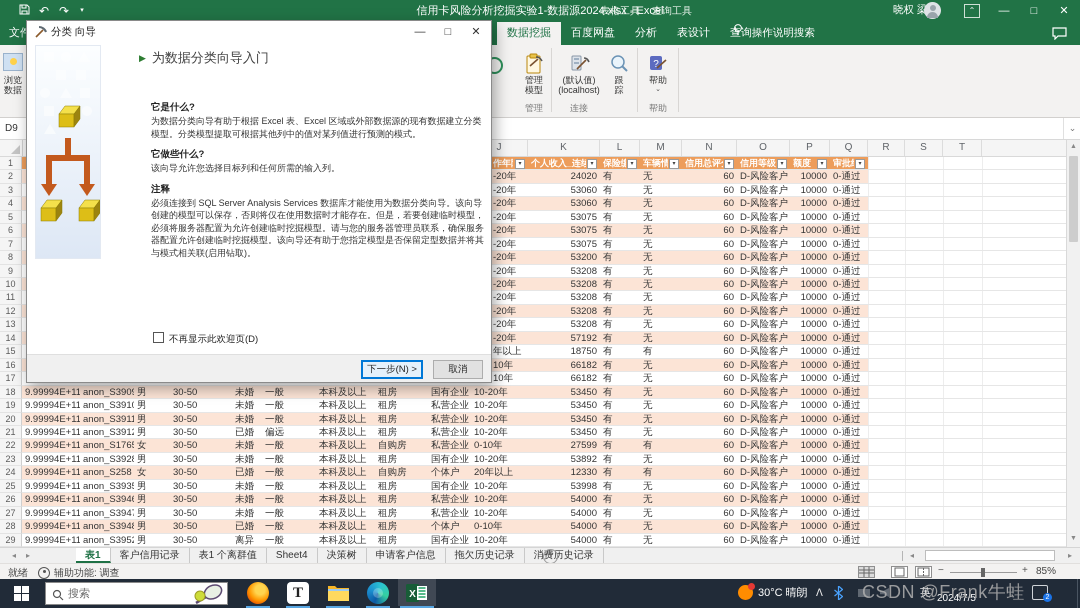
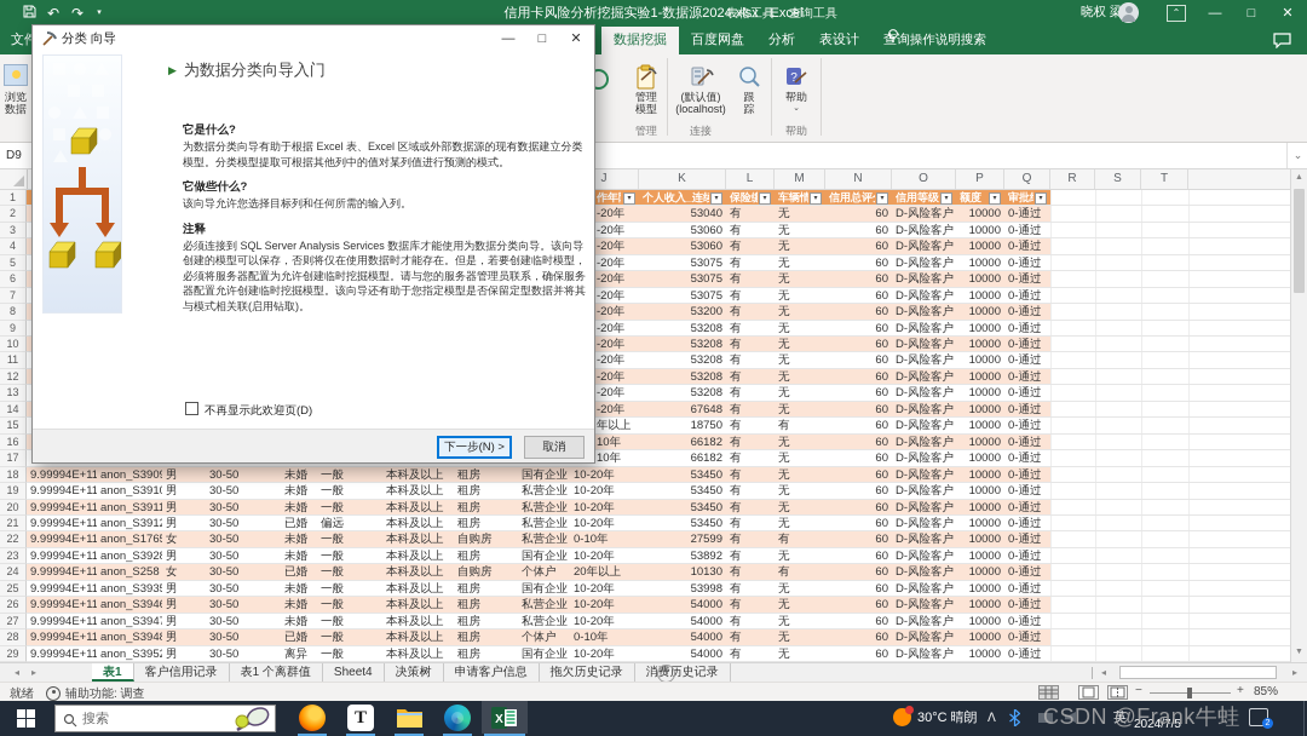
  ↶
  ↷
  信用卡风险分析挖掘实验1-数据源2024.xlsx - Excel
  表格工具
  查询工具
  晓权 梁
  ⌃
  —
  □
  ✕
  数据挖掘
  百度网盘
  分析
  表设计
  查询
  操作说明搜索
  浏览
  数据
  管理
  模型
  (默认值)
  (localhost)
  跟
  踪
  ?
  帮助
  管理
  连接
  帮助
  D9
  ⌄
  J
  K
  L
  M
  N
  O
  P
  Q
  R
  S
  T
  1
  2
  3
  4
  5
  6
  7
  8
  9
  10
  11
  12
  13
  14
  15
  16
  17
  18
  19
  20
  21
  22
  23
  24
  25
  26
  27
  28
  29
  个人收入_连续
  保险缴
  车辆情
  信用总评
  信用等级
  额度
  -20年
- 24020
+ 53040
  有
  无
  60
  D-风险客户
  10000
  0-通过
  -20年
  53060
  有
  无
  60
  D-风险客户
  10000
  0-通过
  -20年
  53060
  有
  无
  60
  D-风险客户
  10000
  0-通过
  -20年
  53075
  有
  无
  60
  D-风险客户
  10000
  0-通过
  -20年
  53075
  有
  无
  60
  D-风险客户
  10000
  0-通过
  -20年
  53075
  有
  无
  60
  D-风险客户
  10000
  0-通过
  -20年
  53200
  有
  无
  60
  D-风险客户
  10000
  0-通过
  -20年
  53208
  有
  无
  60
  D-风险客户
  10000
  0-通过
  -20年
  53208
  有
  无
  60
  D-风险客户
  10000
  0-通过
  -20年
  53208
  有
  无
  60
  D-风险客户
  10000
  0-通过
  -20年
  53208
  有
  无
  60
  D-风险客户
  10000
  0-通过
  -20年
  53208
  有
  无
  60
  D-风险客户
  10000
  0-通过
  -20年
- 57192
+ 67648
  有
  无
  60
  D-风险客户
  10000
  0-通过
  年以上
  18750
  有
  有
  60
  D-风险客户
  10000
  0-通过
  10年
  66182
  有
  无
  60
  D-风险客户
  10000
  0-通过
  10年
  66182
  有
  无
  60
  D-风险客户
  10000
  0-通过
  9.99994E+11
  anon_S390
  男
  30-50
  未婚
  一般
  本科及以上
  租房
  国有企业
  10-20年
  53450
  有
  无
  60
  D-风险客户
  10000
  0-通过
  9.99994E+11
  anon_S391
  男
  30-50
  未婚
  一般
  本科及以上
  租房
  私营企业
  10-20年
  53450
  有
  无
  60
  D-风险客户
  10000
  0-通过
  9.99994E+11
  anon_S3911
  男
  30-50
  未婚
  一般
  本科及以上
  租房
  私营企业
  10-20年
  53450
  有
  无
  60
  D-风险客户
  10000
  0-通过
  9.99994E+11
  anon_S391
  男
  30-50
  已婚
  偏远
  本科及以上
  租房
  私营企业
  10-20年
  53450
  有
  无
  60
  D-风险客户
  10000
  0-通过
  9.99994E+11
  anon_S176
  女
  30-50
  未婚
  一般
  本科及以上
  自购房
  私营企业
  0-10年
  27599
  有
  有
  60
  D-风险客户
  10000
  0-通过
  9.99994E+11
  anon_S392
  男
  30-50
  未婚
  一般
  本科及以上
  租房
  国有企业
  10-20年
  53892
  有
  无
  60
  D-风险客户
  10000
  0-通过
  9.99994E+11
  anon_S258
  女
  30-50
  已婚
  一般
  本科及以上
  自购房
  个体户
  20年以上
- 12330
+ 10130
  有
  有
  60
  D-风险客户
  10000
  0-通过
  9.99994E+11
  anon_S393
  男
  30-50
  未婚
  一般
  本科及以上
  租房
  国有企业
  10-20年
  53998
  有
  无
  60
  D-风险客户
  10000
  0-通过
  9.99994E+11
  anon_S394
  男
  30-50
  未婚
  一般
  本科及以上
  租房
  私营企业
  10-20年
  54000
  有
  无
  60
  D-风险客户
  10000
  0-通过
  9.99994E+11
  anon_S394
  男
  30-50
  未婚
  一般
  本科及以上
  租房
  私营企业
  10-20年
  54000
  有
  无
  60
  D-风险客户
  10000
  0-通过
  9.99994E+11
  anon_S394
  男
  30-50
  已婚
  一般
  本科及以上
  租房
  个体户
  0-10年
  54000
  有
  无
  60
  D-风险客户
  10000
  0-通过
  9.99994E+11
  anon_S395
  男
  30-50
  离异
  一般
  本科及以上
  租房
  国有企业
  10-20年
  54000
  有
  无
  60
  D-风险客户
  10000
  0-通过
  ◂
  ▸
  表1
  客户信用记录
  表1 个离群值
  Sheet4
  决策树
  申请客户信息
  拖欠历史记录
  消费历史记录
  +
  ◂
  ▸
  就绪
  辅助功能: 调查
  −
  +
  85%
  搜索
  T
  X
  30°C 晴朗
  ᐱ
  英
  2024/7/5
  CSDN @Frank牛蛙
  分类 向导
  —
  □
  ✕
  ▶ 为数据分类向导入门
  它是什么?
  为数据分类向导有助于根据 Excel 表、Excel 区域或外部数据源的现有数据建立分类模型。分类模型提取可根据其他列中的值对某列值进行预测的模式。
  它做些什么?
  该向导允许您选择目标列和任何所需的输入列。
  注释
  必须连接到 SQL Server Analysis Services 数据库才能使用为数据分类向导。该向导创建的模型可以保存，否则将仅在使用数据时才能存在。但是，若要创建临时模型，必须将服务器配置为允许创建临时挖掘模型。请与您的服务器管理员联系，确保服务器配置允许创建临时挖掘模型。该向导还有助于您指定模型是否保留定型数据并将其与模式相关联(启用钻取)。
  不再显示此欢迎页(D)
  下一步(N) >
  取消
